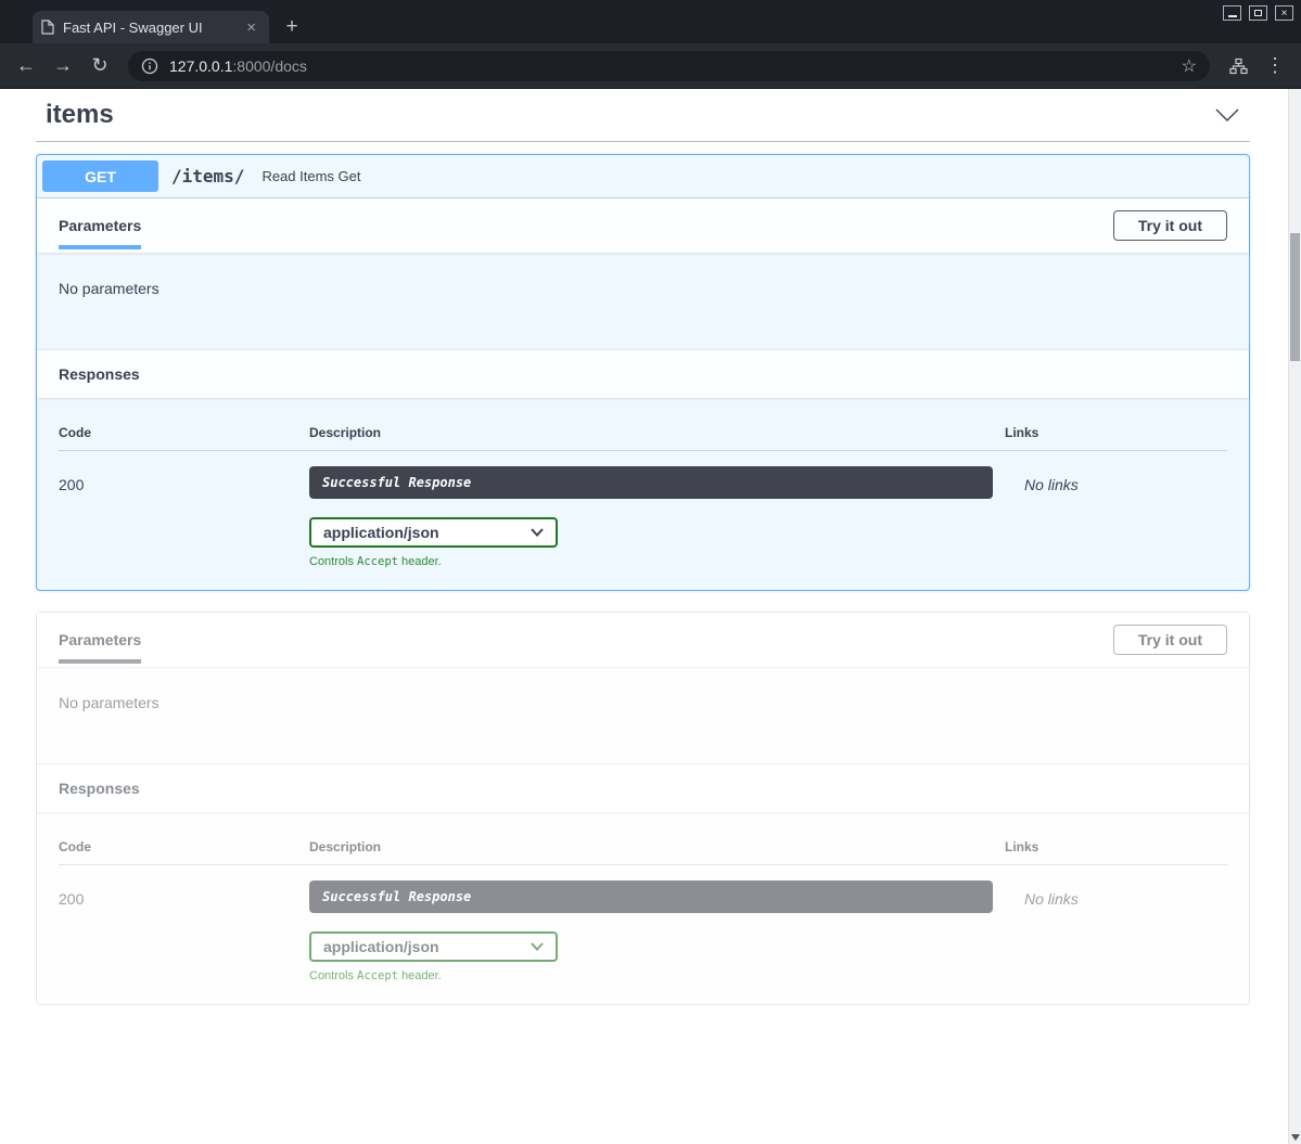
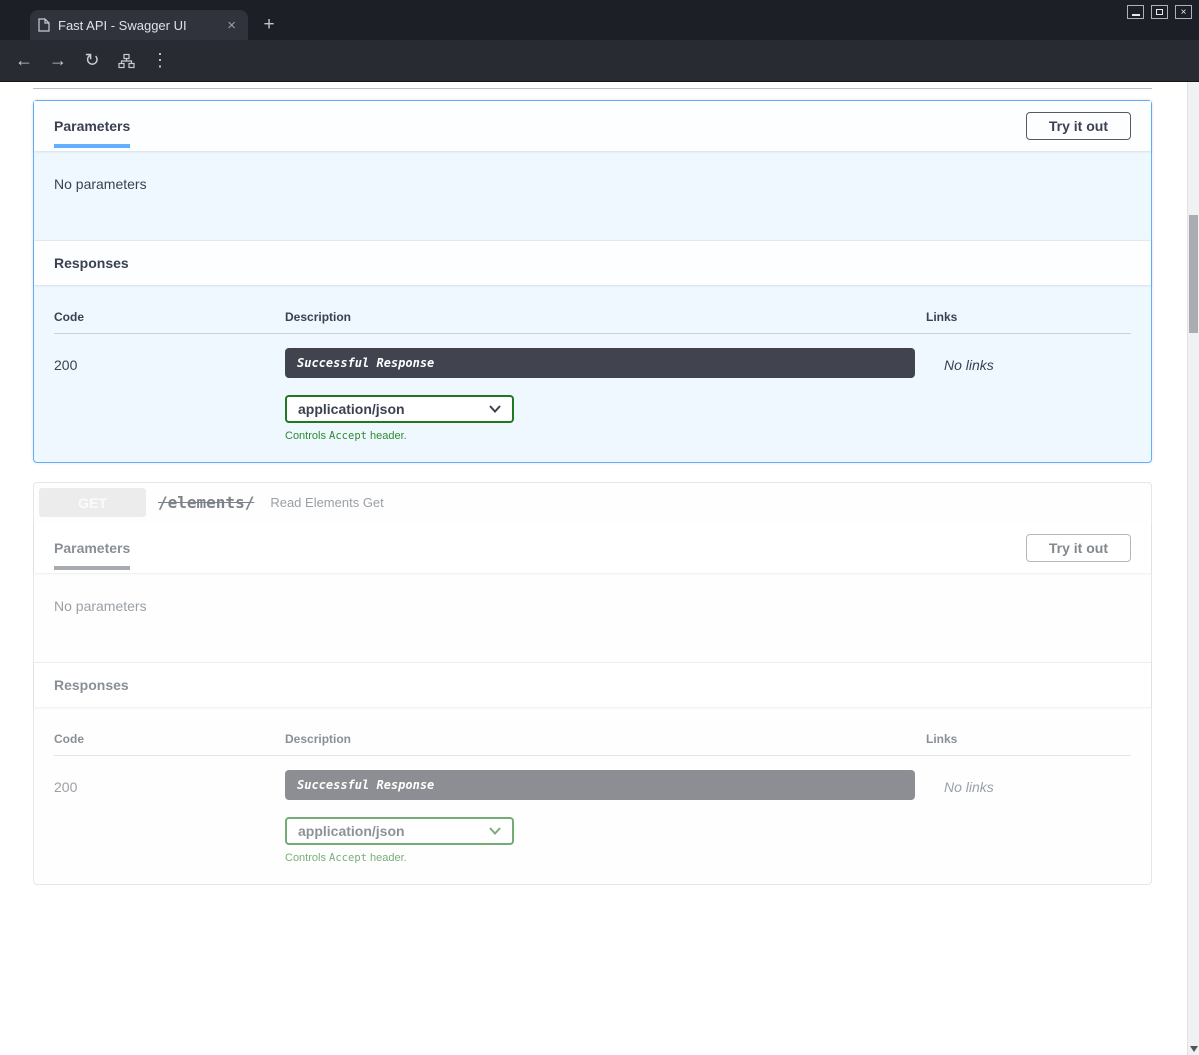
  Fast API - Swagger UI
  ×
  +
  ×
  ←
  →
  ↻
- 127.0.0.1:8000/docs
- ☆
  ⋮
- items
- GET
- /items/
- Read Items Get
  Parameters
  Try it out
  No parameters
  Responses
  Code
  Description
  Links
  200
  Successful Response
  application/json
  Controls Accept header.
  No links
+ /elements/
+ Read Elements Get
  Parameters
  Try it out
  No parameters
  Responses
  Code
  Description
  Links
  200
  Successful Response
  application/json
  Controls Accept header.
  No links
